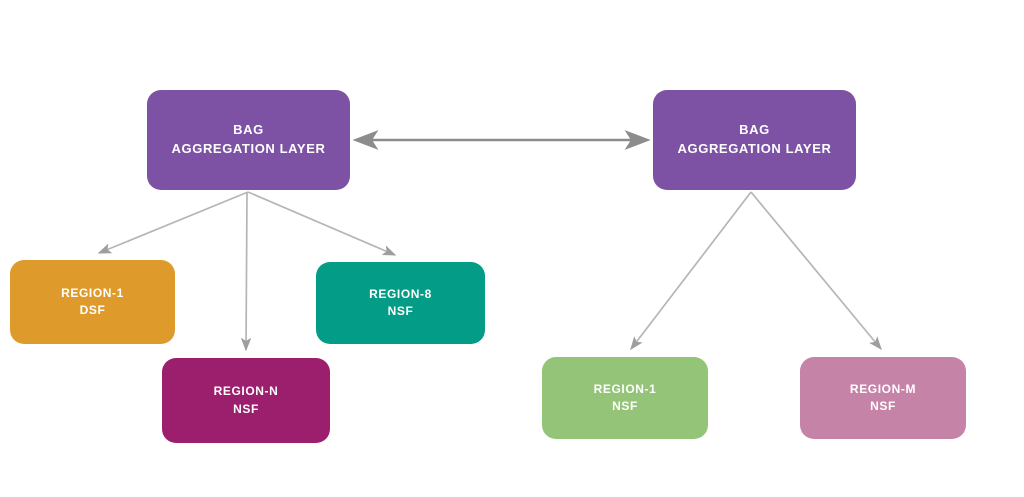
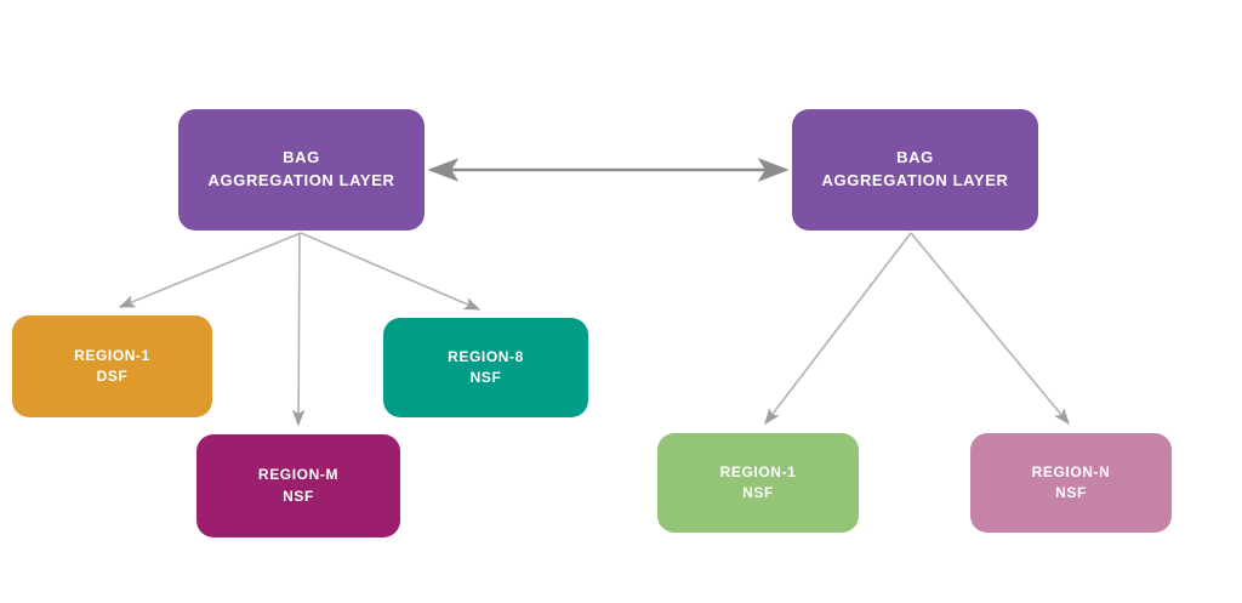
  BAG
  AGGREGATION LAYER
  BAG
  AGGREGATION LAYER
  REGION-1
  DSF
  REGION-8
  NSF
- REGION-N
+ REGION-M
  NSF
  REGION-1
  NSF
- REGION-M
+ REGION-N
  NSF
